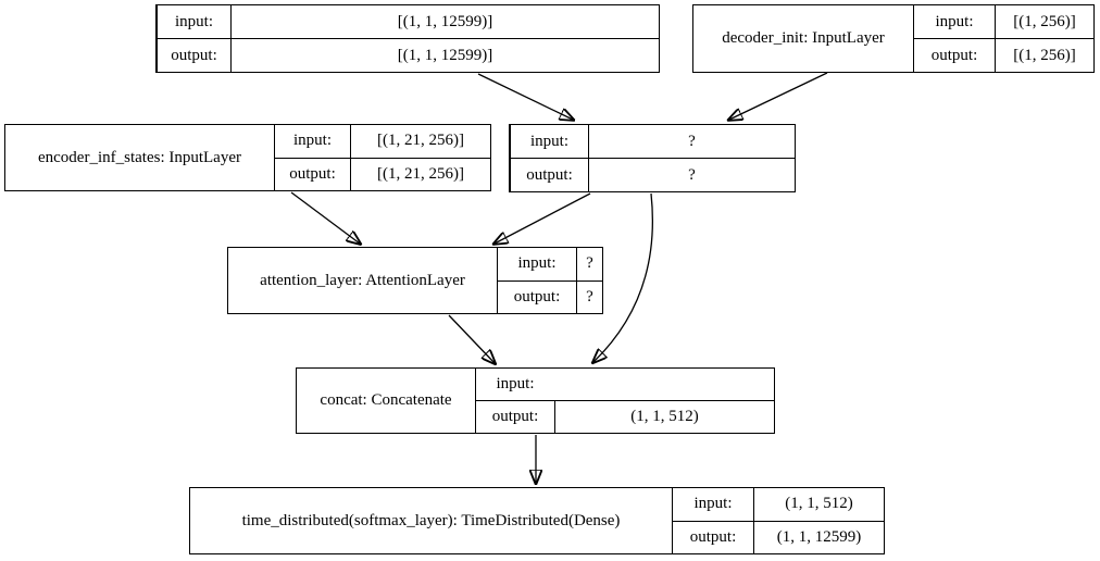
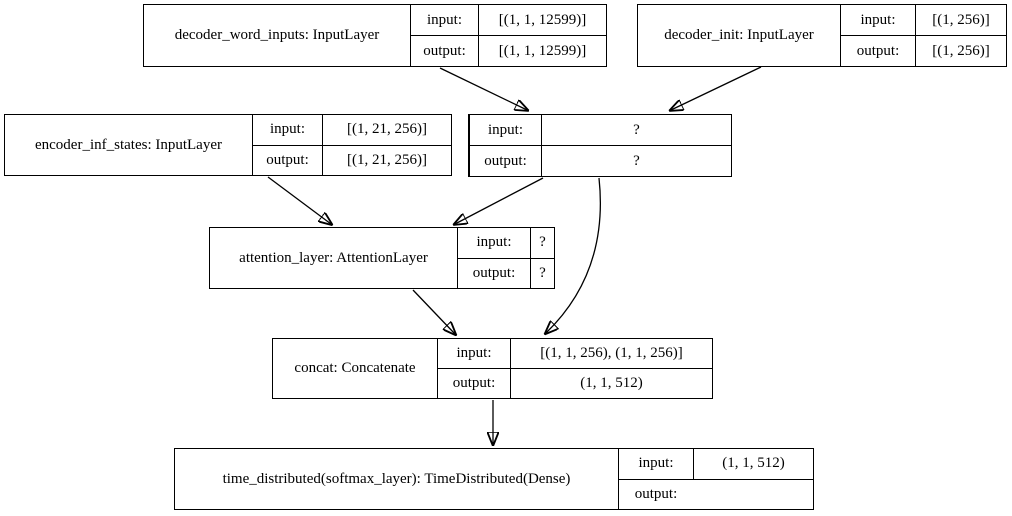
+ decoder_word_inputs: InputLayer
  input:
  [(1, 1, 12599)]
  output:
  [(1, 1, 12599)]
  decoder_init: InputLayer
  input:
  [(1, 256)]
  output:
  [(1, 256)]
  encoder_inf_states: InputLayer
  input:
  [(1, 21, 256)]
  output:
  [(1, 21, 256)]
  input:
  ?
  output:
  ?
  attention_layer: AttentionLayer
  input:
  ?
  output:
  ?
  concat: Concatenate
  input:
+ [(1, 1, 256), (1, 1, 256)]
  output:
  (1, 1, 512)
  time_distributed(softmax_layer): TimeDistributed(Dense)
  input:
  (1, 1, 512)
  output:
- (1, 1, 12599)
